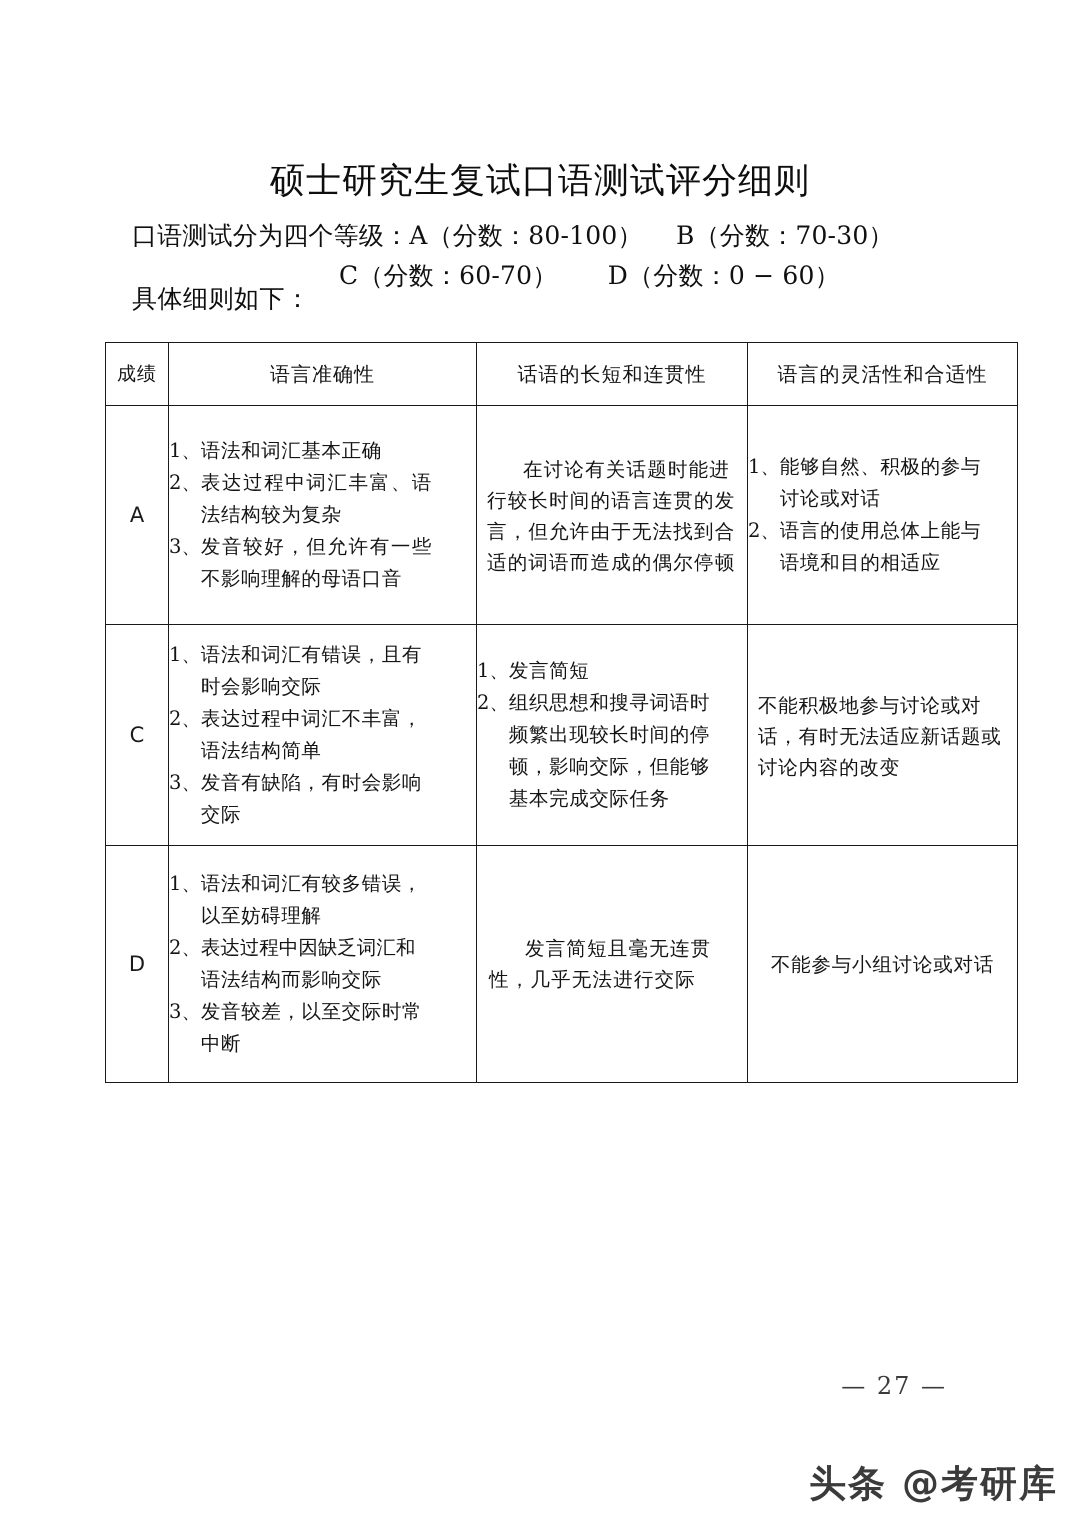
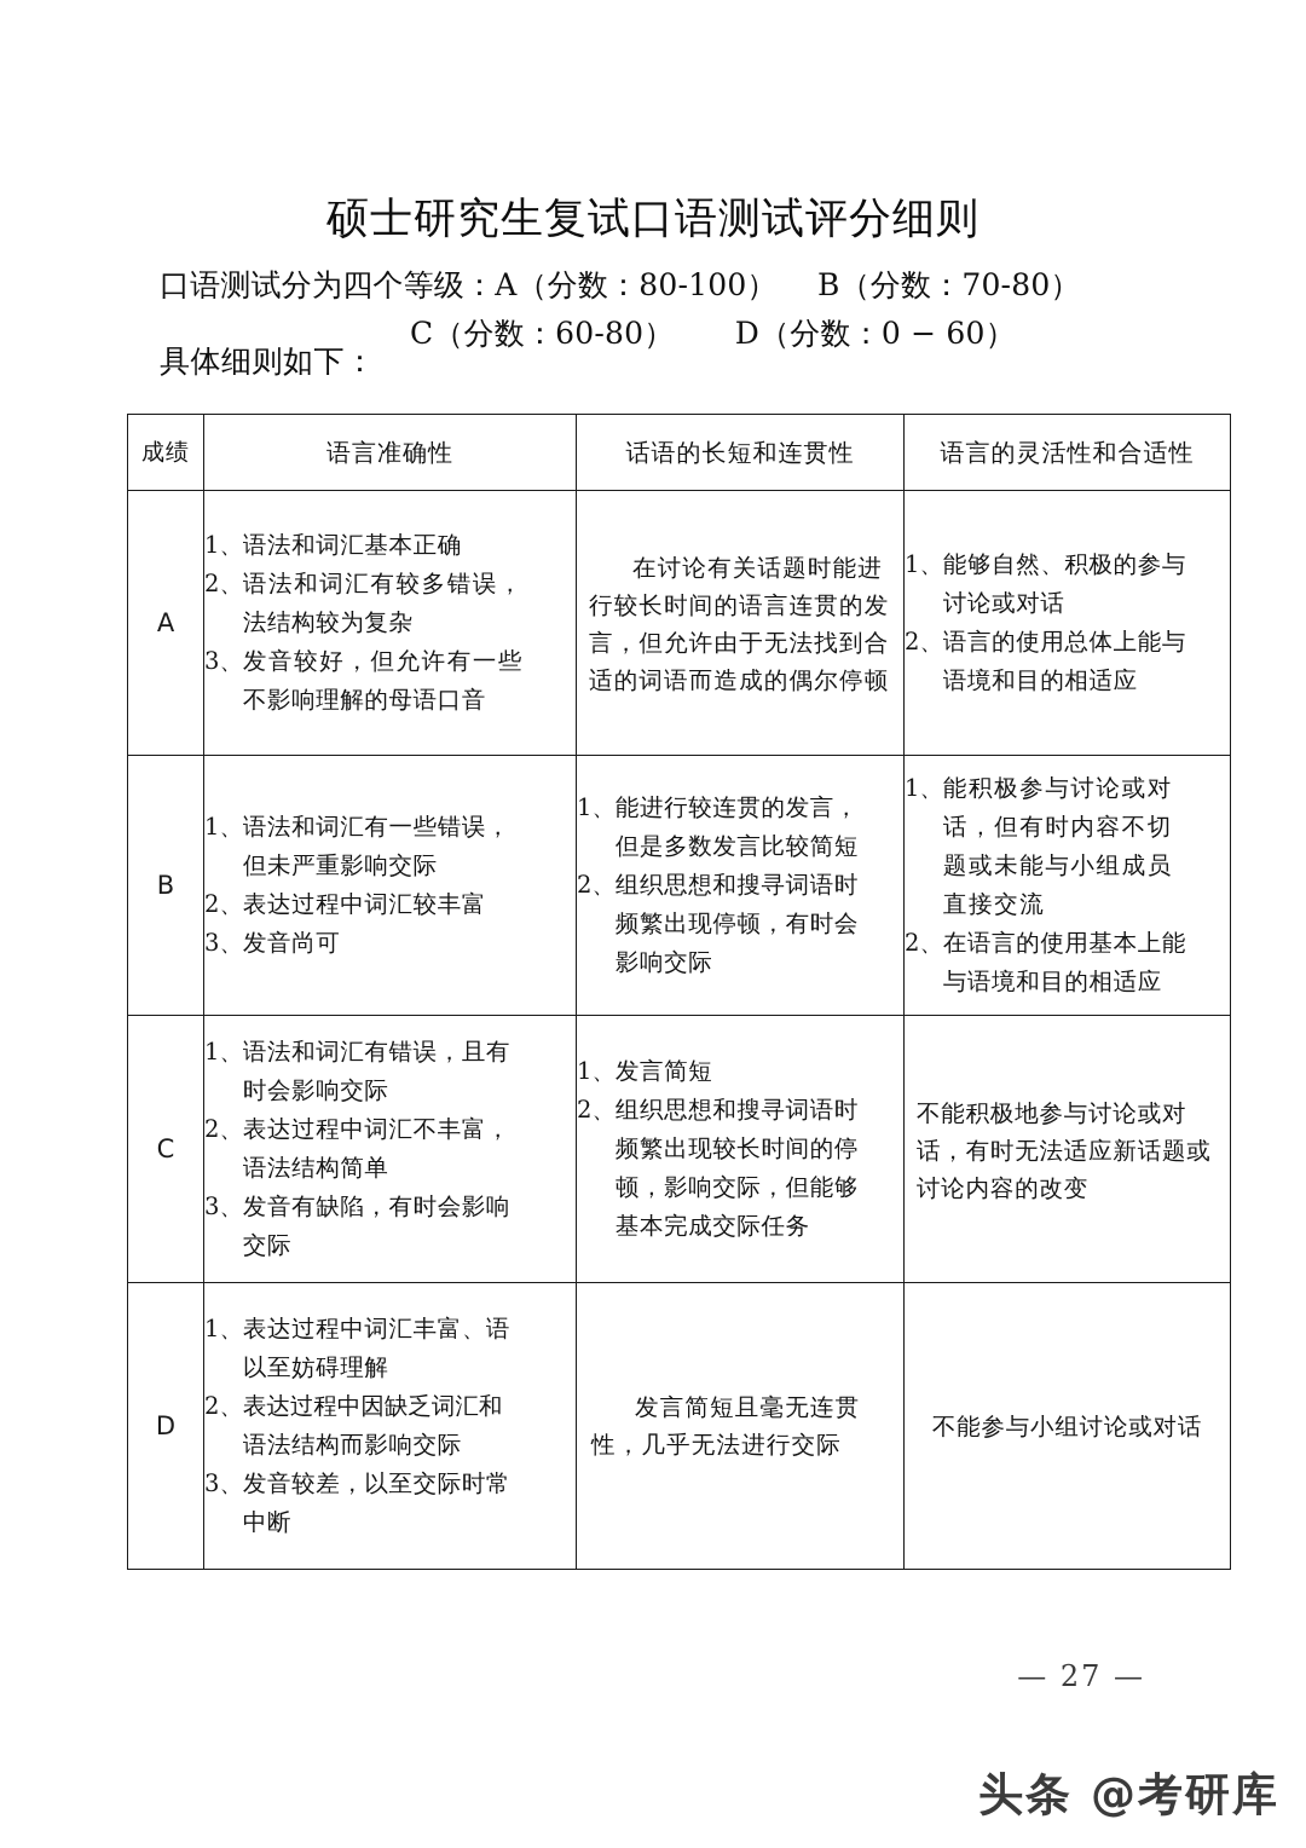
  硕士研究生复试口语测试评分细则
- 口语测试分为四个等级：A（分数：80-100） B（分数：70-30）
+ 口语测试分为四个等级：A（分数：80-100） B（分数：70-80）
- C（分数：60-70） D（分数：0 − 60）
+ C（分数：60-80） D（分数：0 − 60）
  具体细则如下：
  成绩	语言准确性	话语的长短和连贯性	语言的灵活性和合适性
- A	1、语法和词汇基本正确 2、表达过程中词汇丰富、语 法结构较为复杂 3、发音较好，但允许有一些 不影响理解的母语口音	在讨论有关话题时能进行较长时间的语言连贯的发言，但允许由于无法找到合适的词语而造成的偶尔停顿	1、能够自然、积极的参与 讨论或对话 2、语言的使用总体上能与 语境和目的相适应
+ A	1、语法和词汇基本正确 2、语法和词汇有较多错误， 法结构较为复杂 3、发音较好，但允许有一些 不影响理解的母语口音	在讨论有关话题时能进行较长时间的语言连贯的发言，但允许由于无法找到合适的词语而造成的偶尔停顿	1、能够自然、积极的参与 讨论或对话 2、语言的使用总体上能与 语境和目的相适应
+ B	1、语法和词汇有一些错误， 但未严重影响交际 2、表达过程中词汇较丰富 3、发音尚可	1、能进行较连贯的发言， 但是多数发言比较简短 2、组织思想和搜寻词语时 频繁出现停顿，有时会 影响交际	1、能积极参与讨论或对 话，但有时内容不切 题或未能与小组成员 直接交流 2、在语言的使用基本上能 与语境和目的相适应
  C	1、语法和词汇有错误，且有 时会影响交际 2、表达过程中词汇不丰富， 语法结构简单 3、发音有缺陷，有时会影响 交际	1、发言简短 2、组织思想和搜寻词语时 频繁出现较长时间的停 顿，影响交际，但能够 基本完成交际任务	不能积极地参与讨论或对话，有时无法适应新话题或讨论内容的改变
- D	1、语法和词汇有较多错误， 以至妨碍理解 2、表达过程中因缺乏词汇和 语法结构而影响交际 3、发音较差，以至交际时常 中断	发言简短且毫无连贯性，几乎无法进行交际	不能参与小组讨论或对话
+ D	1、表达过程中词汇丰富、语 以至妨碍理解 2、表达过程中因缺乏词汇和 语法结构而影响交际 3、发音较差，以至交际时常 中断	发言简短且毫无连贯性，几乎无法进行交际	不能参与小组讨论或对话
  — 27 —
  头条 @考研库
